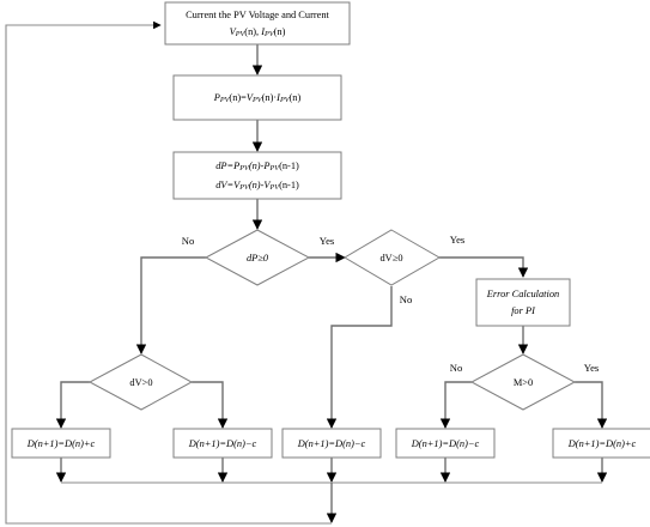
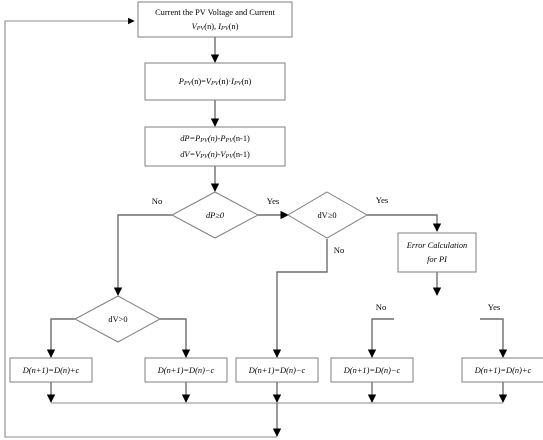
  Current the PV Voltage and Current
  P (n)=V (n)·I (n)
  dP=P (n)-P (n-1)
  dV=V (n)-V (n-1)
  dP≥0
  dV≥0
  Error Calculation
  for PI
  dV>0
- M>0
  D(n+1)=D(n)+c
  D(n+1)=D(n)−c
  D(n+1)=D(n)−c
  D(n+1)=D(n)−c
  D(n+1)=D(n)+c
  No
  Yes
  Yes
  No
  No
  Yes
